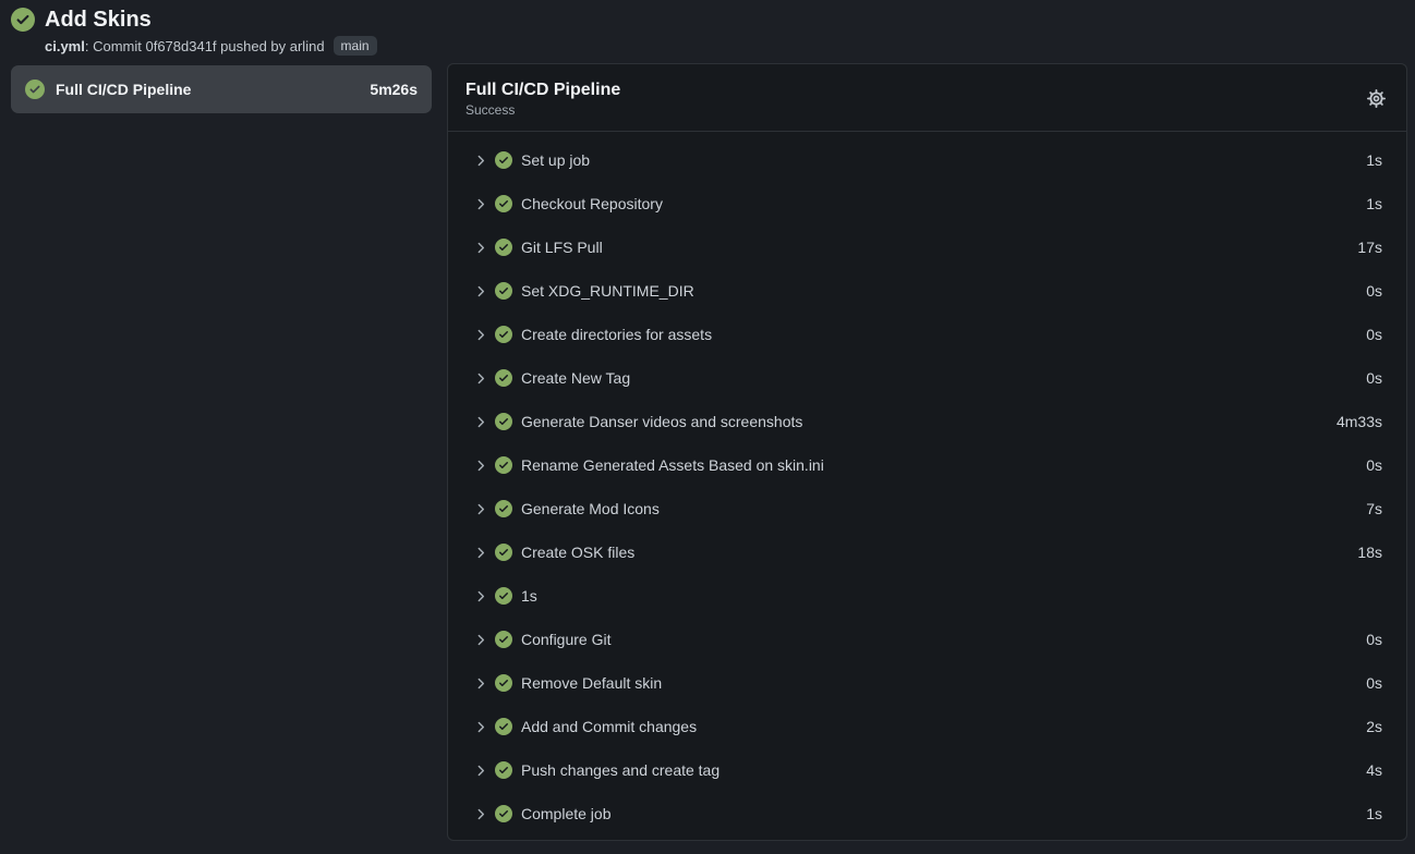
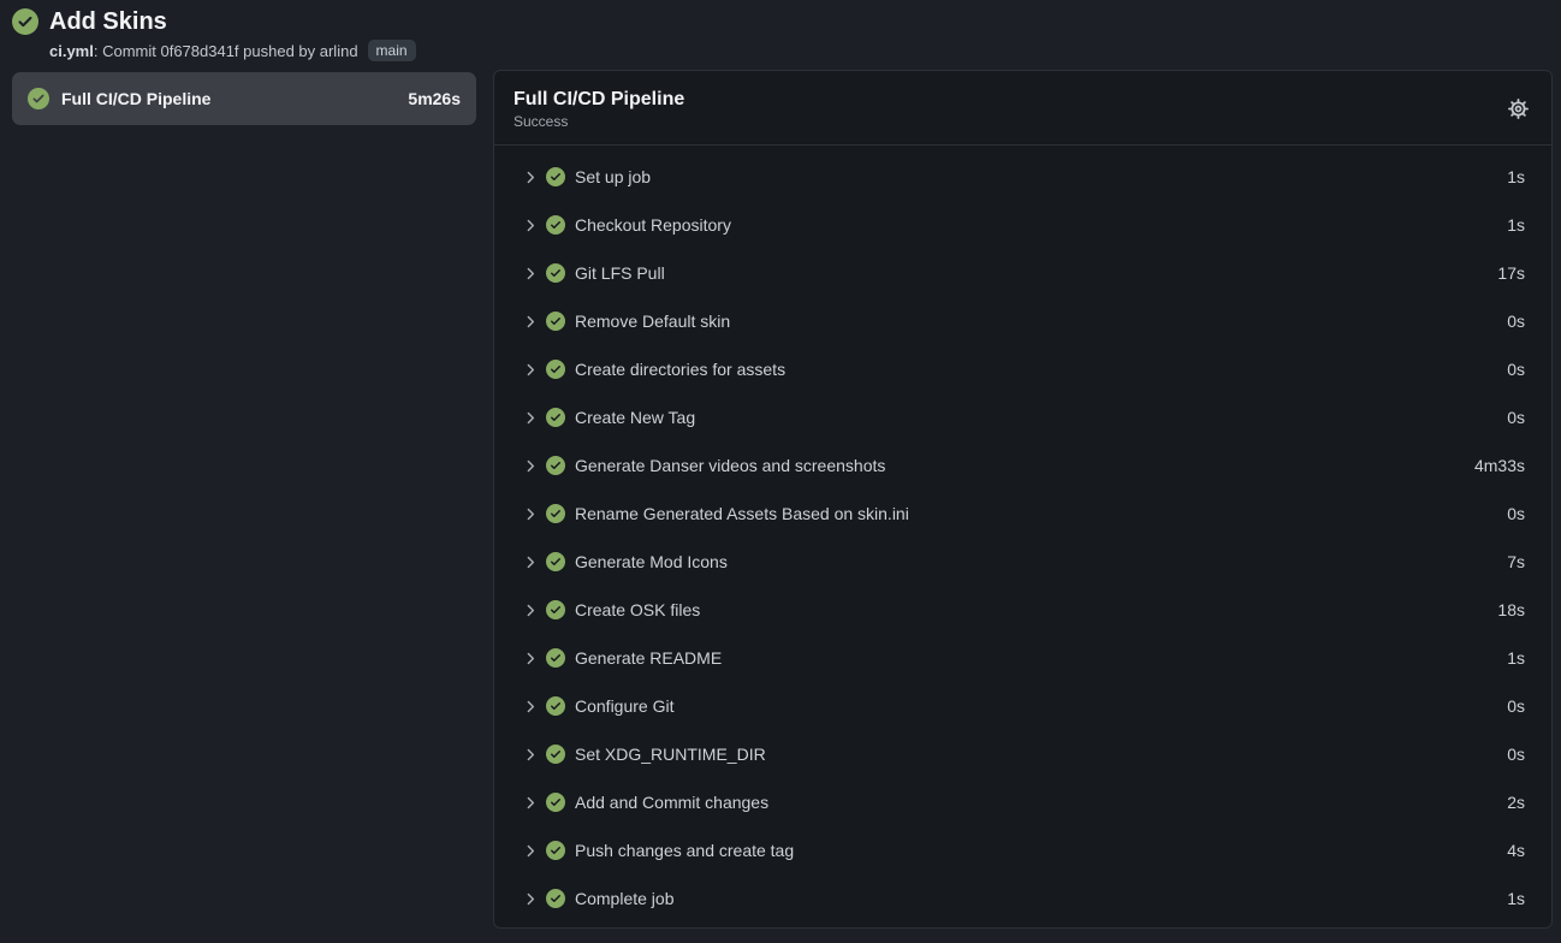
  Add Skins
  ci.yml
  : Commit 0f678d341f pushed by arlind
  main
  Full CI/CD Pipeline
  5m26s
  Full CI/CD Pipeline
  Success
  Set up job
  1s
  Checkout Repository
  1s
  Git LFS Pull
  17s
- Set XDG_RUNTIME_DIR
+ Remove Default skin
  0s
  Create directories for assets
  0s
  Create New Tag
  0s
  Generate Danser videos and screenshots
  4m33s
  Rename Generated Assets Based on skin.ini
  0s
  Generate Mod Icons
  7s
  Create OSK files
  18s
+ Generate README
  1s
  Configure Git
  0s
- Remove Default skin
+ Set XDG_RUNTIME_DIR
  0s
  Add and Commit changes
  2s
  Push changes and create tag
  4s
  Complete job
  1s
